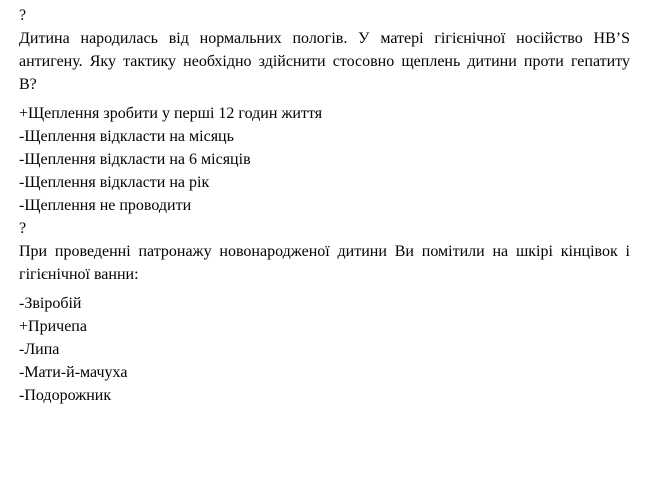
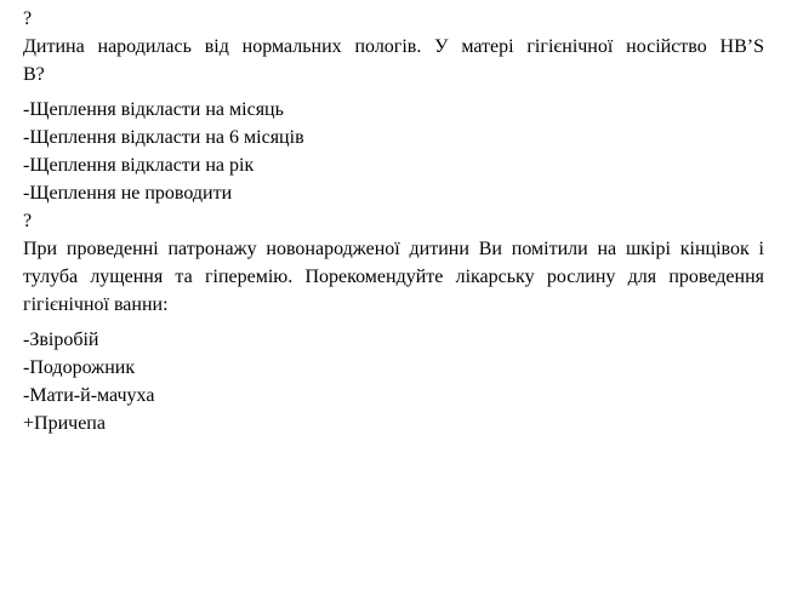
  ?
  Дитина народилась від нормальних пологів. У матері гігієнічної носійство HB’S
- антигену. Яку тактику необхідно здійснити стосовно щеплень дитини проти гепатиту
  В?
- +Щеплення зробити у перші 12 годин життя
  -Щеплення відкласти на місяць
  -Щеплення відкласти на 6 місяців
  -Щеплення відкласти на рік
  -Щеплення не проводити
  ?
  При проведенні патронажу новонародженої дитини Ви помітили на шкірі кінцівок і
+ тулуба лущення та гіперемію. Порекомендуйте лікарську рослину для проведення
  гігієнічної ванни:
  -Звіробій
- +Причепа
+ -Подорожник
- -Липа
  -Мати-й-мачуха
- -Подорожник
+ +Причепа
